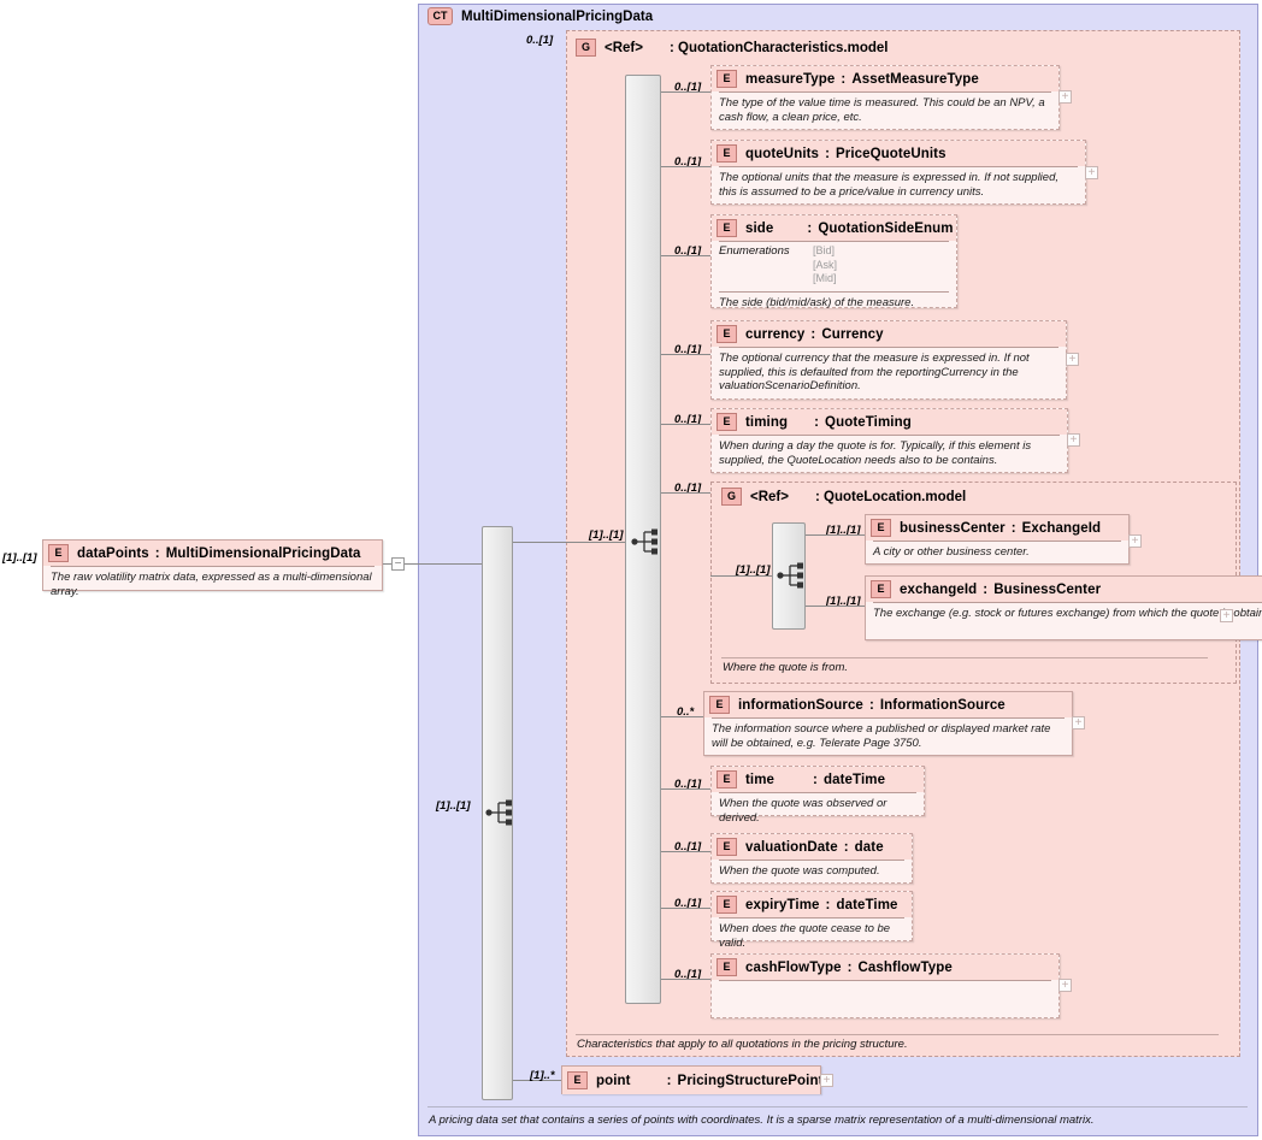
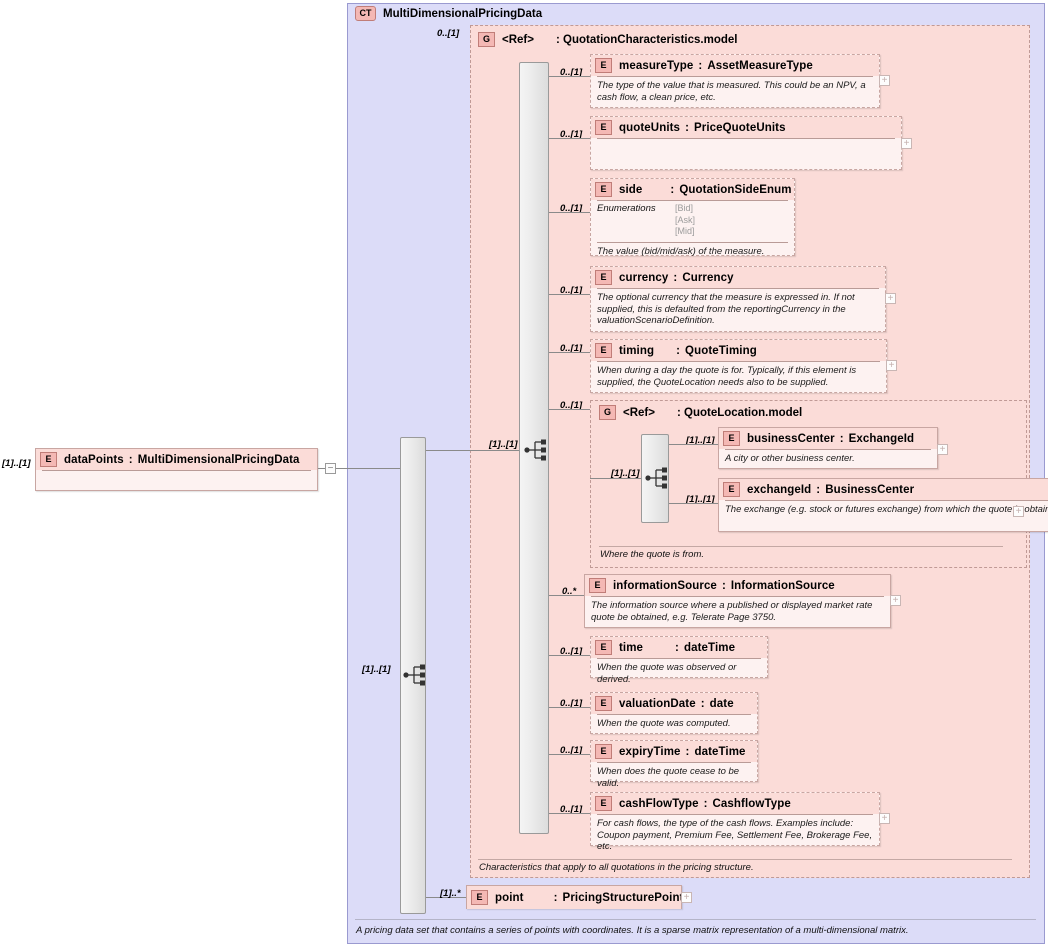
  CT
  MultiDimensionalPricingData
  A pricing data set that contains a series of points with coordinates. It is a sparse matrix representation of a multi-dimensional matrix.
  G
  <Ref>
  : QuotationCharacteristics.model
  0..[1]
  Characteristics that apply to all quotations in the pricing structure.
  E
  dataPoints
  :
  MultiDimensionalPricingData
- The raw volatility matrix data, expressed as a multi-dimensional array.
  [1]..[1]
  −
  [1]..[1]
  [1]..[1]
  E
  measureType
  :
  AssetMeasureType
- The type of the value time is measured. This could be an NPV, a cash flow, a clean price, etc.
+ The type of the value that is measured. This could be an NPV, a cash flow, a clean price, etc.
  0..[1]
  +
  E
  quoteUnits
  :
  PriceQuoteUnits
- The optional units that the measure is expressed in. If not supplied, this is assumed to be a price/value in currency units.
  0..[1]
  +
  E
  side
  :
  QuotationSideEnum
  Enumerations
  [Bid]
  [Ask]
  [Mid]
- The side (bid/mid/ask) of the measure.
+ The value (bid/mid/ask) of the measure.
  0..[1]
  E
  currency
  :
  Currency
  The optional currency that the measure is expressed in. If not supplied, this is defaulted from the reportingCurrency in the valuationScenarioDefinition.
  0..[1]
  +
  E
  timing
  :
  QuoteTiming
- When during a day the quote is for. Typically, if this element is supplied, the QuoteLocation needs also to be contains.
+ When during a day the quote is for. Typically, if this element is supplied, the QuoteLocation needs also to be supplied.
  0..[1]
  +
  G
  <Ref>
  : QuoteLocation.model
  0..[1]
  [1]..[1]
  E
  businessCenter
  :
  ExchangeId
  A city or other business center.
  [1]..[1]
  +
  E
  exchangeId
  :
  BusinessCenter
  The exchange (e.g. stock or futures exchange) from which the quote obtai
  [1]..[1]
  +
  Where the quote is from.
  E
  informationSource
  :
  InformationSource
- The information source where a published or displayed market rate will be obtained, e.g. Telerate Page 3750.
+ The information source where a published or displayed market rate quote be obtained, e.g. Telerate Page 3750.
  0..*
  +
  E
  time
  :
  dateTime
  When the quote was observed or derived.
  0..[1]
  E
  valuationDate
  :
  date
  When the quote was computed.
  0..[1]
  E
  expiryTime
  :
  dateTime
  When does the quote cease to be valid.
  0..[1]
  E
  cashFlowType
  :
  CashflowType
+ For cash flows, the type of the cash flows. Examples include: Coupon payment, Premium Fee, Settlement Fee, Brokerage Fee, etc.
  0..[1]
  +
  E
  point
  :
  PricingStructurePoin
  [1]..*
  +
